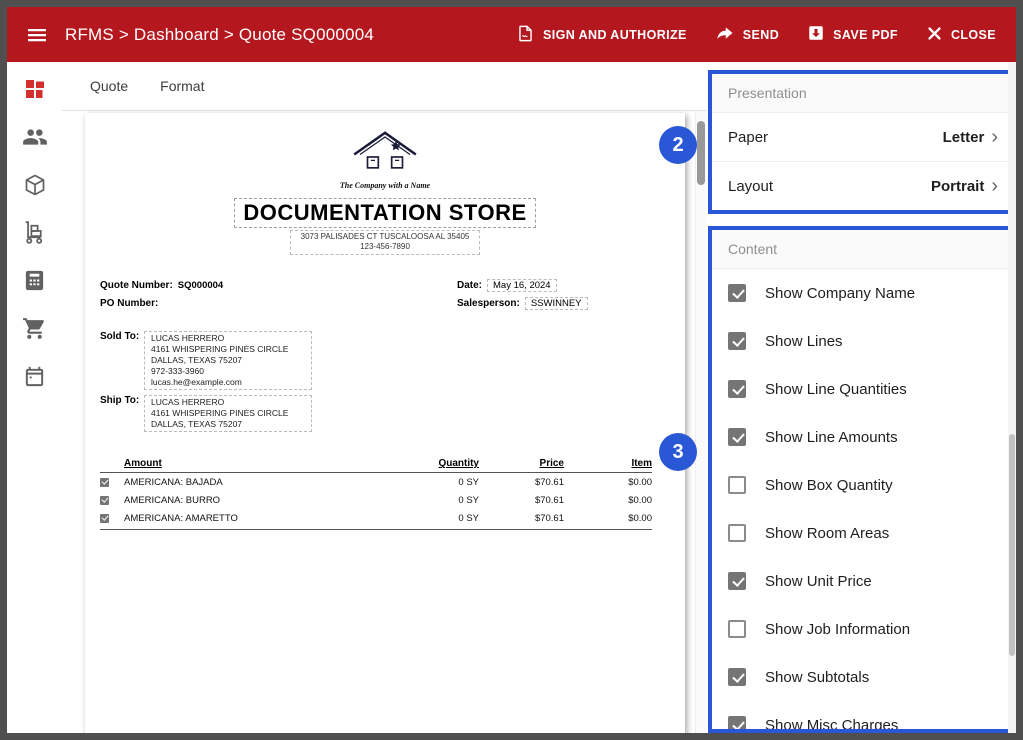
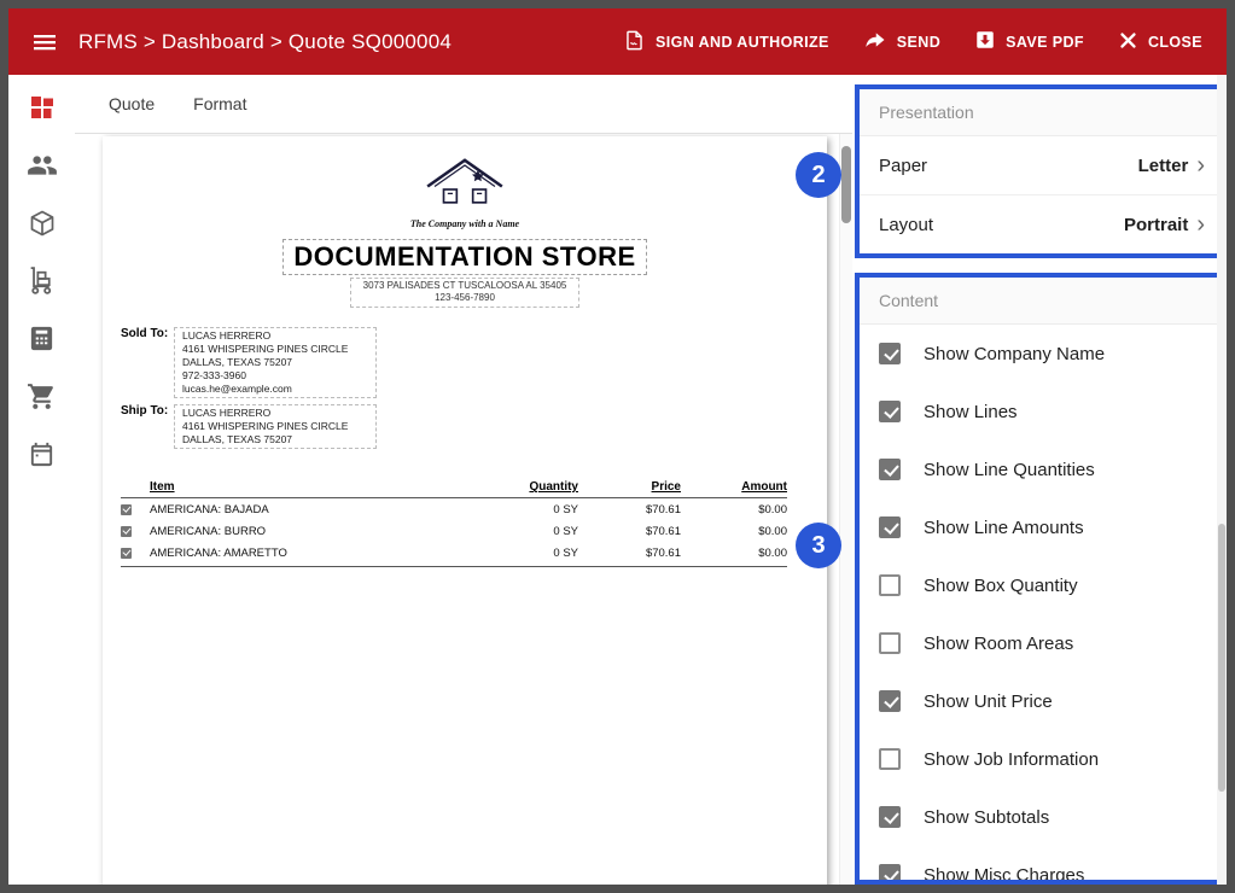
  RFMS > Dashboard > Quote SQ000004
  SIGN AND AUTHORIZE
  SEND
  SAVE PDF
  CLOSE
  Quote
  Format
  The Company with a Name
  DOCUMENTATION STORE
  3073 PALISADES CT TUSCALOOSA AL 35405
  123-456-7890
- Quote Number:
- SQ000004
- PO Number:
- Date:
- May 16, 2024
- Salesperson:
- SSWINNEY
  Sold To:
  LUCAS HERRERO
  4161 WHISPERING PINES CIRCLE
  DALLAS, TEXAS 75207
  972-333-3960
  lucas.he@example.com
  Ship To:
  LUCAS HERRERO
  4161 WHISPERING PINES CIRCLE
  DALLAS, TEXAS 75207
- Amount
+ Item
  Quantity
  Price
- Item
+ Amount
  AMERICANA: BAJADA
  0 SY
  $70.61
  $0.00
  AMERICANA: BURRO
  0 SY
  $70.61
  $0.00
  AMERICANA: AMARETTO
  0 SY
  $70.61
  $0.00
  Presentation
  Paper
  Letter
  ›
  Layout
  Portrait
  ›
  Content
  Show Company Name
  Show Lines
  Show Line Quantities
  Show Line Amounts
  Show Box Quantity
  Show Room Areas
  Show Unit Price
  Show Job Information
  Show Subtotals
  Show Misc Charges
  2
  3
